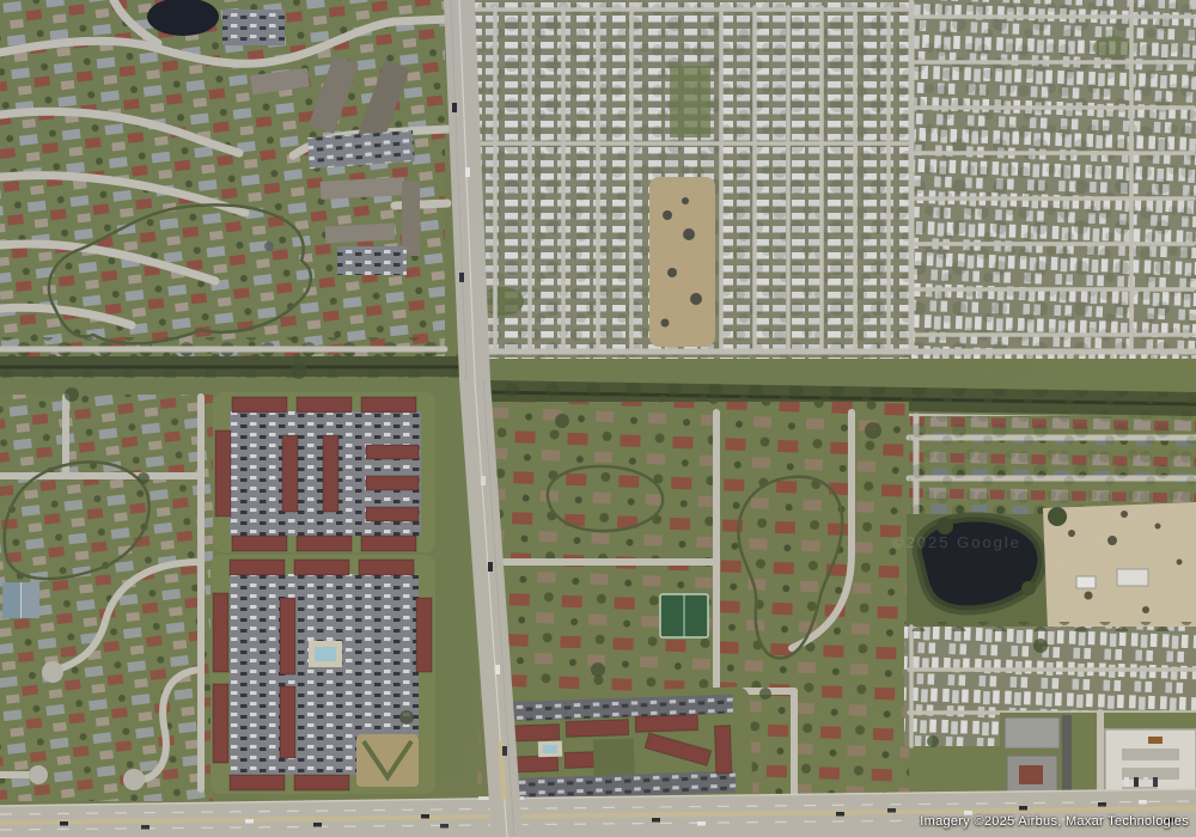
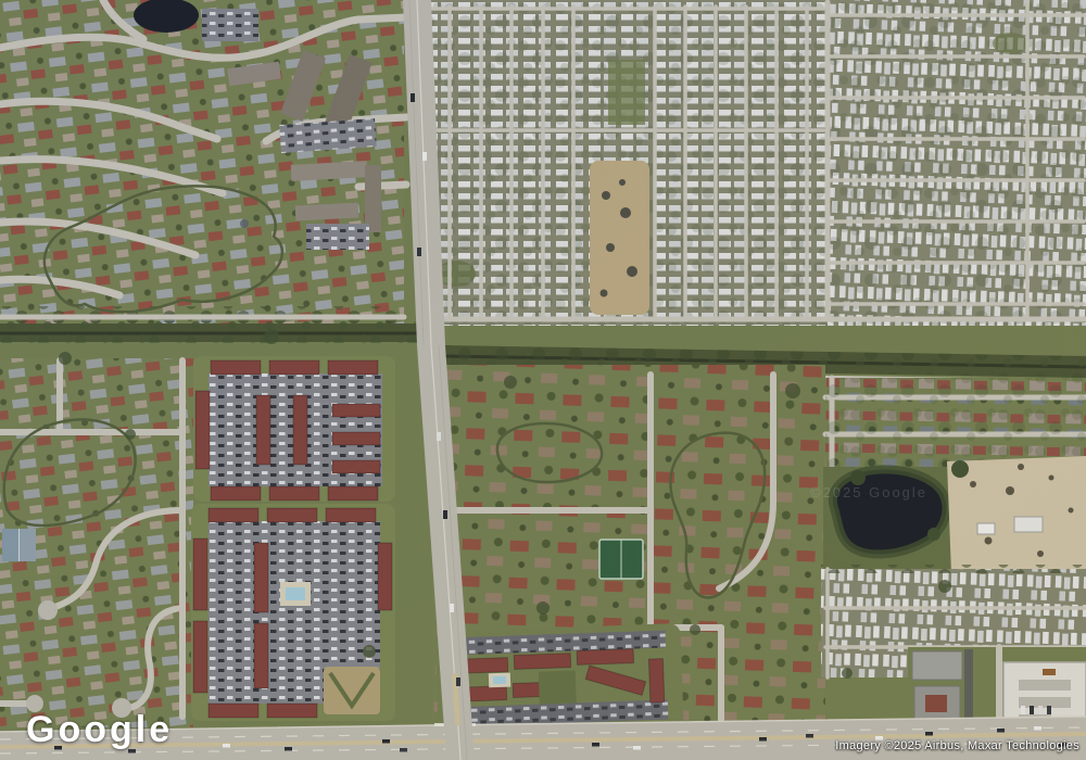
  ©2025 Google
+ Google
  Imagery ©2025 Airbus, Maxar Technologies
